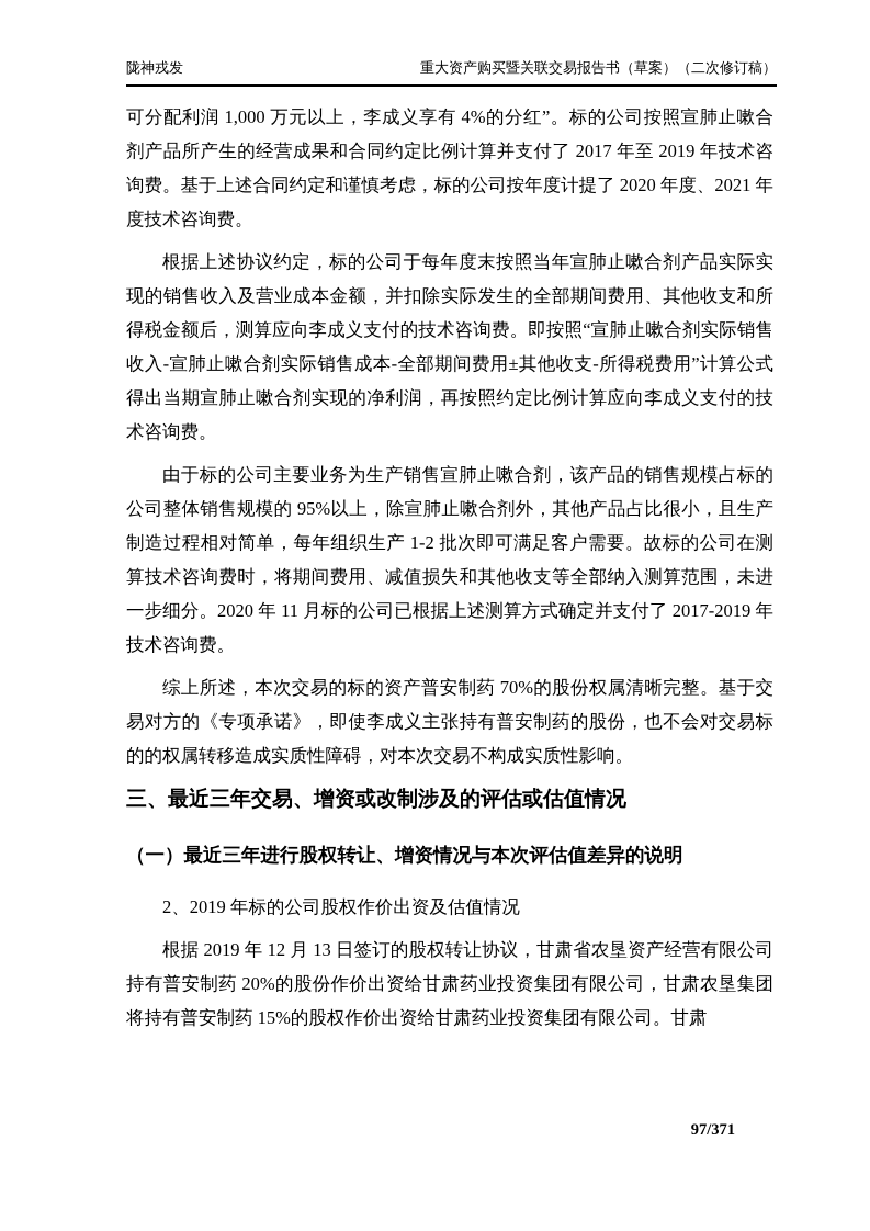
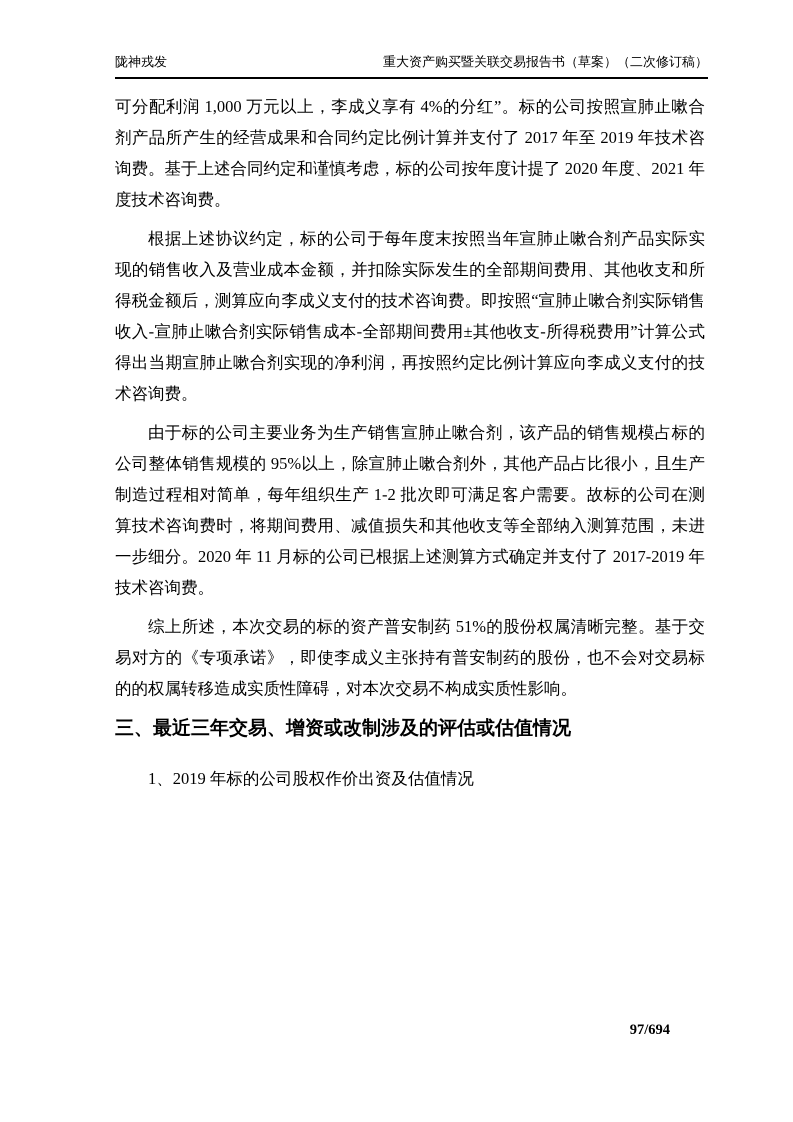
  陇神戎发
  重大资产购买暨关联交易报告书（草案）（二次修订稿）
  可分配利润 1,000 万元以上，李成义享有 4%的分红”。标的公司按照宣肺止嗽合剂产品所产生的经营成果和合同约定比例计算并支付了 2017 年至 2019 年技术咨询费。基于上述合同约定和谨慎考虑，标的公司按年度计提了 2020 年度、2021 年度技术咨询费。
  根据上述协议约定，标的公司于每年度末按照当年宣肺止嗽合剂产品实际实现的销售收入及营业成本金额，并扣除实际发生的全部期间费用、其他收支和所得税金额后，测算应向李成义支付的技术咨询费。即按照“宣肺止嗽合剂实际销售收入-宣肺止嗽合剂实际销售成本-全部期间费用±其他收支-所得税费用”计算公式得出当期宣肺止嗽合剂实现的净利润，再按照约定比例计算应向李成义支付的技术咨询费。
  由于标的公司主要业务为生产销售宣肺止嗽合剂，该产品的销售规模占标的公司整体销售规模的 95%以上，除宣肺止嗽合剂外，其他产品占比很小，且生产制造过程相对简单，每年组织生产 1-2 批次即可满足客户需要。故标的公司在测算技术咨询费时，将期间费用、减值损失和其他收支等全部纳入测算范围，未进一步细分。2020 年 11 月标的公司已根据上述测算方式确定并支付了 2017-2019 年技术咨询费。
- 综上所述，本次交易的标的资产普安制药 70%的股份权属清晰完整。基于交易对方的《专项承诺》，即使李成义主张持有普安制药的股份，也不会对交易标的的权属转移造成实质性障碍，对本次交易不构成实质性影响。
+ 综上所述，本次交易的标的资产普安制药 51%的股份权属清晰完整。基于交易对方的《专项承诺》，即使李成义主张持有普安制药的股份，也不会对交易标的的权属转移造成实质性障碍，对本次交易不构成实质性影响。
  三、最近三年交易、增资或改制涉及的评估或估值情况
- （一）最近三年进行股权转让、增资情况与本次评估值差异的说明
- 2、2019 年标的公司股权作价出资及估值情况
+ 1、2019 年标的公司股权作价出资及估值情况
- 根据 2019 年 12 月 13 日签订的股权转让协议，甘肃省农垦资产经营有限公司持有普安制药 20%的股份作价出资给甘肃药业投资集团有限公司，甘肃农垦集团将持有普安制药 15%的股权作价出资给甘肃药业投资集团有限公司。甘肃
- 97/371
+ 97/694
